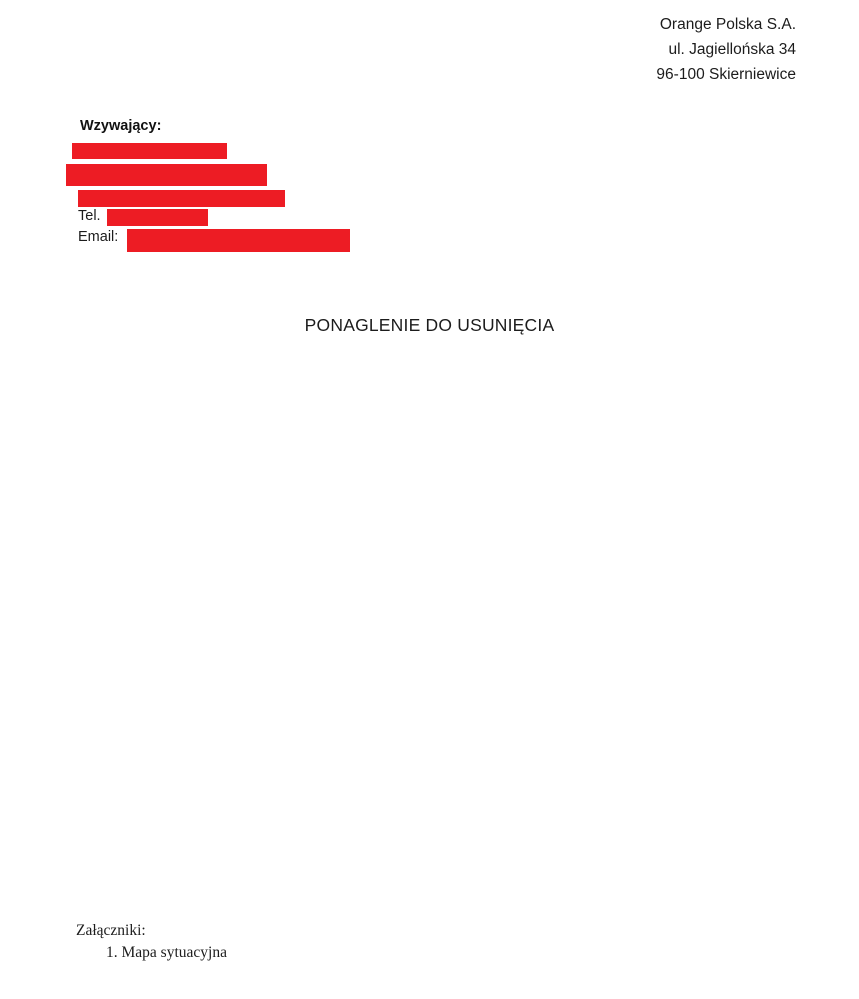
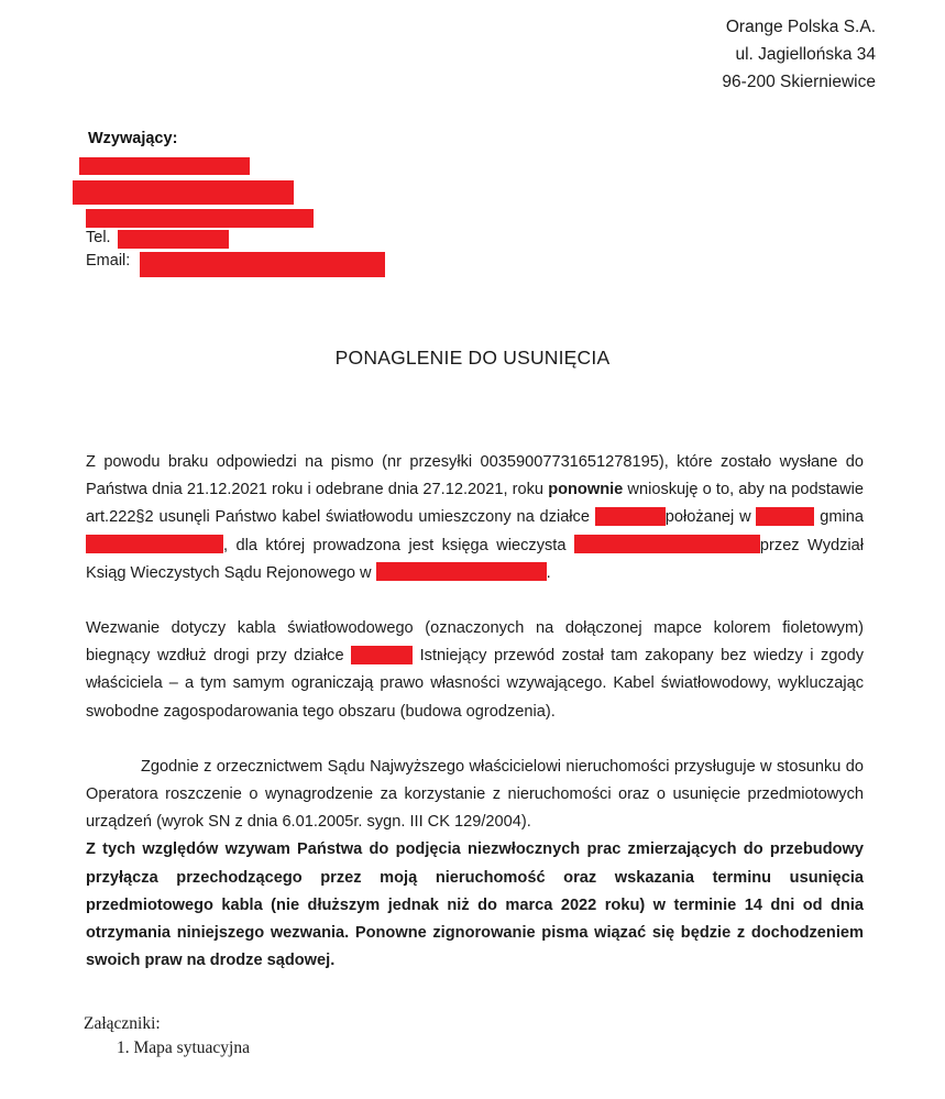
  Orange Polska S.A.
  ul. Jagiellońska 34
- 96-100 Skierniewice
+ 96-200 Skierniewice
  Wzywający:
  Tel.
  Email:
  PONAGLENIE DO USUNIĘCIA
+ Z powodu braku odpowiedzi na pismo (nr przesyłki 00359007731651278195), które zostało wysłane do Państwa dnia 21.12.2021 roku i odebrane dnia 27.12.2021, roku ponownie wnioskuję o to, aby na podstawie art.222§2 usunęli Państwo kabel światłowodu umieszczony na działce położanej w gmina , dla której prowadzona jest księga wieczysta przez Wydział Ksiąg Wieczystych Sądu Rejonowego w .
+ Wezwanie dotyczy kabla światłowodowego (oznaczonych na dołączonej mapce kolorem fioletowym) biegnący wzdłuż drogi przy działce Istniejący przewód został tam zakopany bez wiedzy i zgody właściciela – a tym samym ograniczają prawo własności wzywającego. Kabel światłowodowy, wykluczając swobodne zagospodarowania tego obszaru (budowa ogrodzenia).
+ Zgodnie z orzecznictwem Sądu Najwyższego właścicielowi nieruchomości przysługuje w stosunku do Operatora roszczenie o wynagrodzenie za korzystanie z nieruchomości oraz o usunięcie przedmiotowych urządzeń (wyrok SN z dnia 6.01.2005r. sygn. III CK 129/2004).
+ Z tych względów wzywam Państwa do podjęcia niezwłocznych prac zmierzających do przebudowy przyłącza przechodzącego przez moją nieruchomość oraz wskazania terminu usunięcia przedmiotowego kabla (nie dłuższym jednak niż do marca 2022 roku) w terminie 14 dni od dnia otrzymania niniejszego wezwania. Ponowne zignorowanie pisma wiązać się będzie z dochodzeniem swoich praw na drodze sądowej.
  Załączniki:
  1. Mapa sytuacyjna
